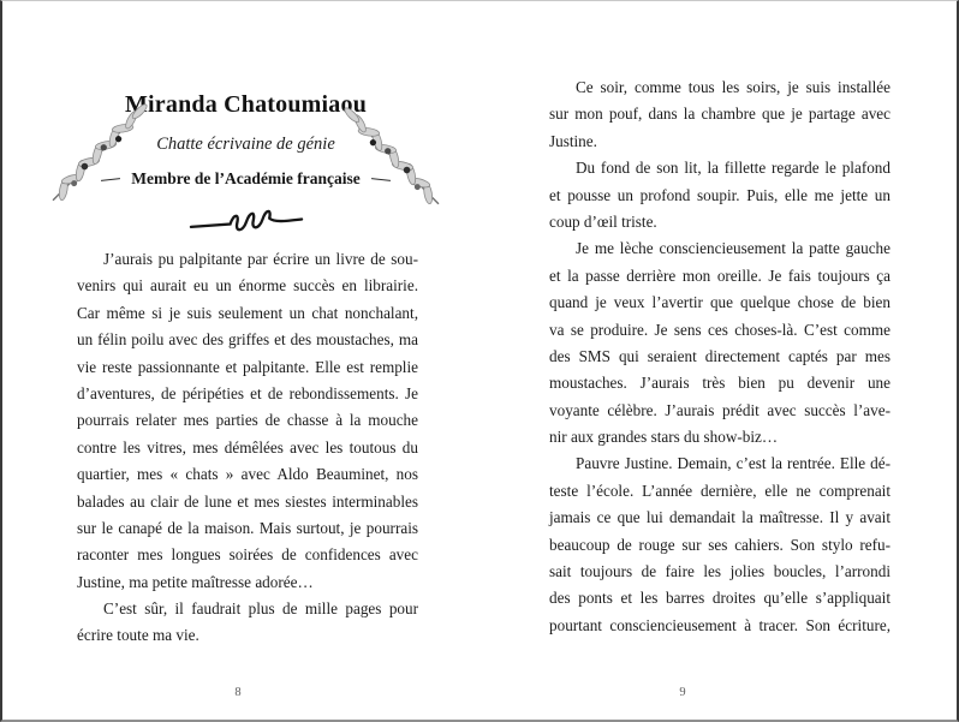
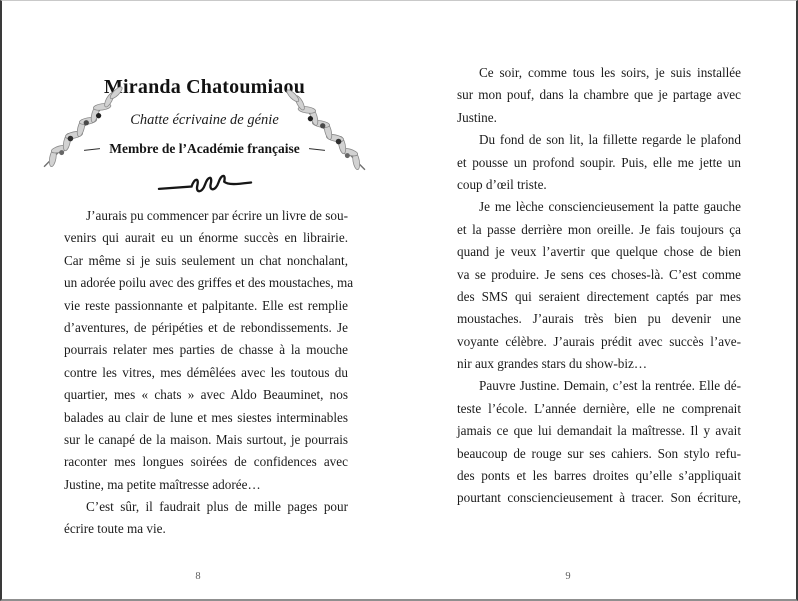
  Miranda Chatoumiaou
  Chatte écrivaine de génie
  Membre de l’Académie française
- J’aurais pu palpitante par écrire un livre de sou-
+ J’aurais pu commencer par écrire un livre de sou-
  venirs qui aurait eu un énorme succès en librairie.
  Car même si je suis seulement un chat nonchalant,
- un félin poilu avec des griffes et des moustaches, ma
+ un adorée poilu avec des griffes et des moustaches, ma
  vie reste passionnante et palpitante. Elle est remplie
  d’aventures, de péripéties et de rebondissements. Je
  pourrais relater mes parties de chasse à la mouche
  contre les vitres, mes démêlées avec les toutous du
  quartier, mes « chats » avec Aldo Beauminet, nos
  balades au clair de lune et mes siestes interminables
  sur le canapé de la maison. Mais surtout, je pourrais
  raconter mes longues soirées de confidences avec
  Justine, ma petite maîtresse adorée…
  C’est sûr, il faudrait plus de mille pages pour
  écrire toute ma vie.
  8
  Ce soir, comme tous les soirs, je suis installée
  sur mon pouf, dans la chambre que je partage avec
  Justine.
  Du fond de son lit, la fillette regarde le plafond
  et pousse un profond soupir. Puis, elle me jette un
  coup d’œil triste.
  Je me lèche consciencieusement la patte gauche
  et la passe derrière mon oreille. Je fais toujours ça
  quand je veux l’avertir que quelque chose de bien
  va se produire. Je sens ces choses-là. C’est comme
  des SMS qui seraient directement captés par mes
  moustaches. J’aurais très bien pu devenir une
  voyante célèbre. J’aurais prédit avec succès l’ave-
  nir aux grandes stars du show-biz…
  Pauvre Justine. Demain, c’est la rentrée. Elle dé-
  teste l’école. L’année dernière, elle ne comprenait
  jamais ce que lui demandait la maîtresse. Il y avait
  beaucoup de rouge sur ses cahiers. Son stylo refu-
- sait toujours de faire les jolies boucles, l’arrondi
  des ponts et les barres droites qu’elle s’appliquait
  pourtant consciencieusement à tracer. Son écriture,
  9
